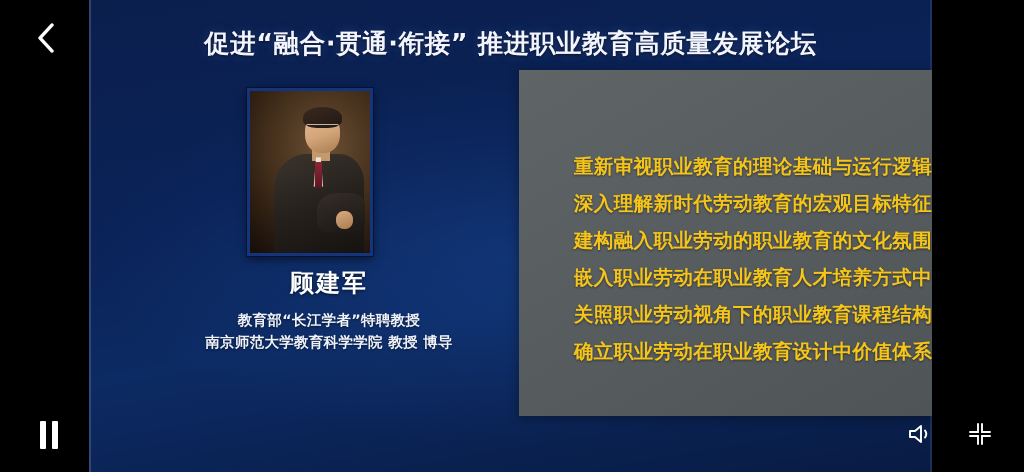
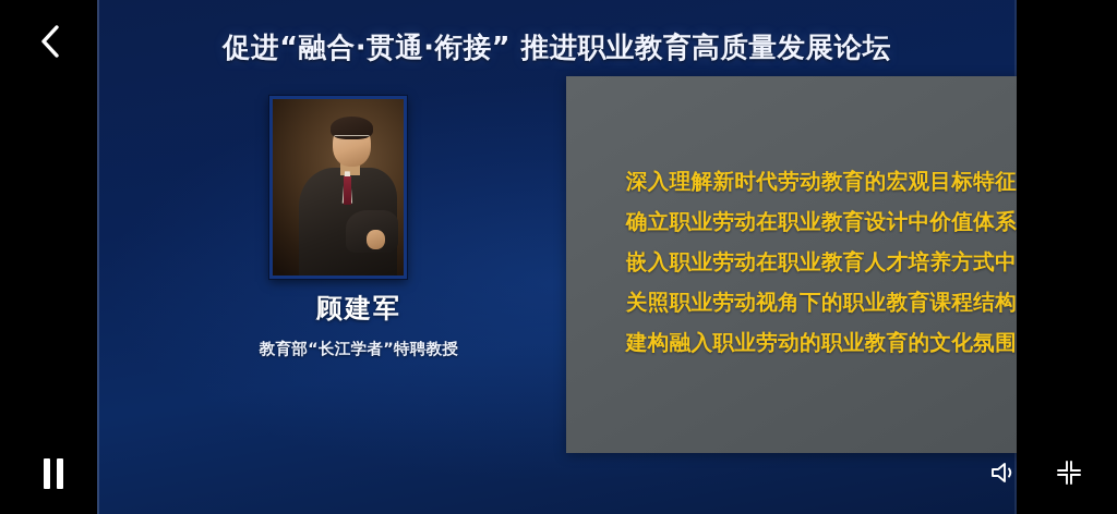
  促进“融合·贯通·衔接” 推进职业教育高质量发展论坛
  顾建军
  教育部“长江学者”特聘教授
- 南京师范大学教育科学学院 教授 博导
- 重新审视职业教育的理论基础与运行逻辑
  深入理解新时代劳动教育的宏观目标特征
- 建构融入职业劳动的职业教育的文化氛围
+ 确立职业劳动在职业教育设计中价值体系
  嵌入职业劳动在职业教育人才培养方式中
  关照职业劳动视角下的职业教育课程结构
- 确立职业劳动在职业教育设计中价值体系
+ 建构融入职业劳动的职业教育的文化氛围
